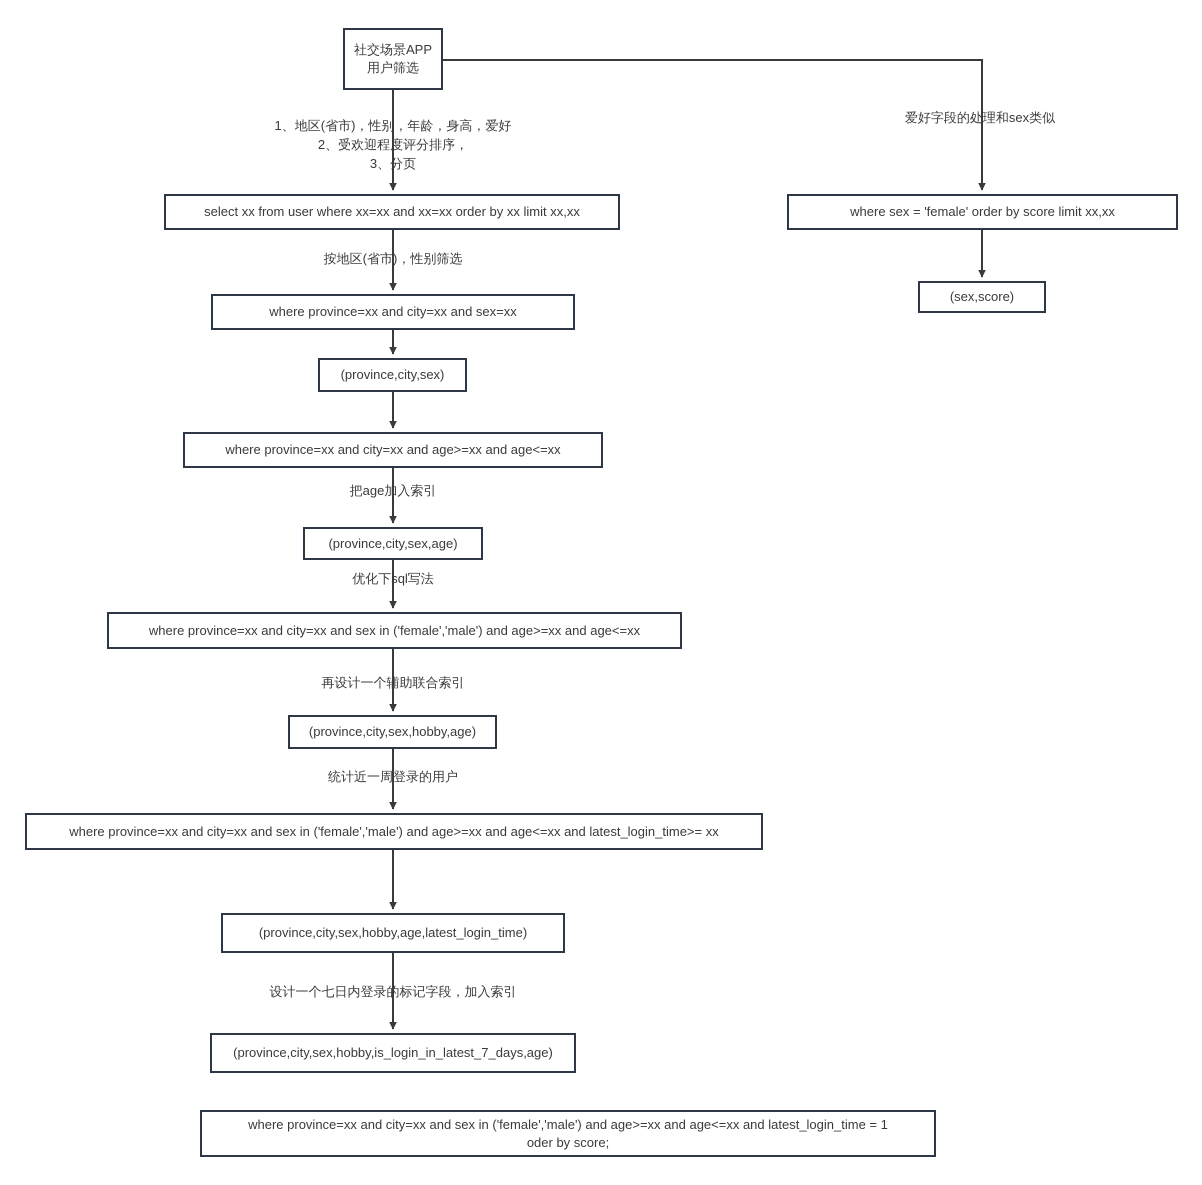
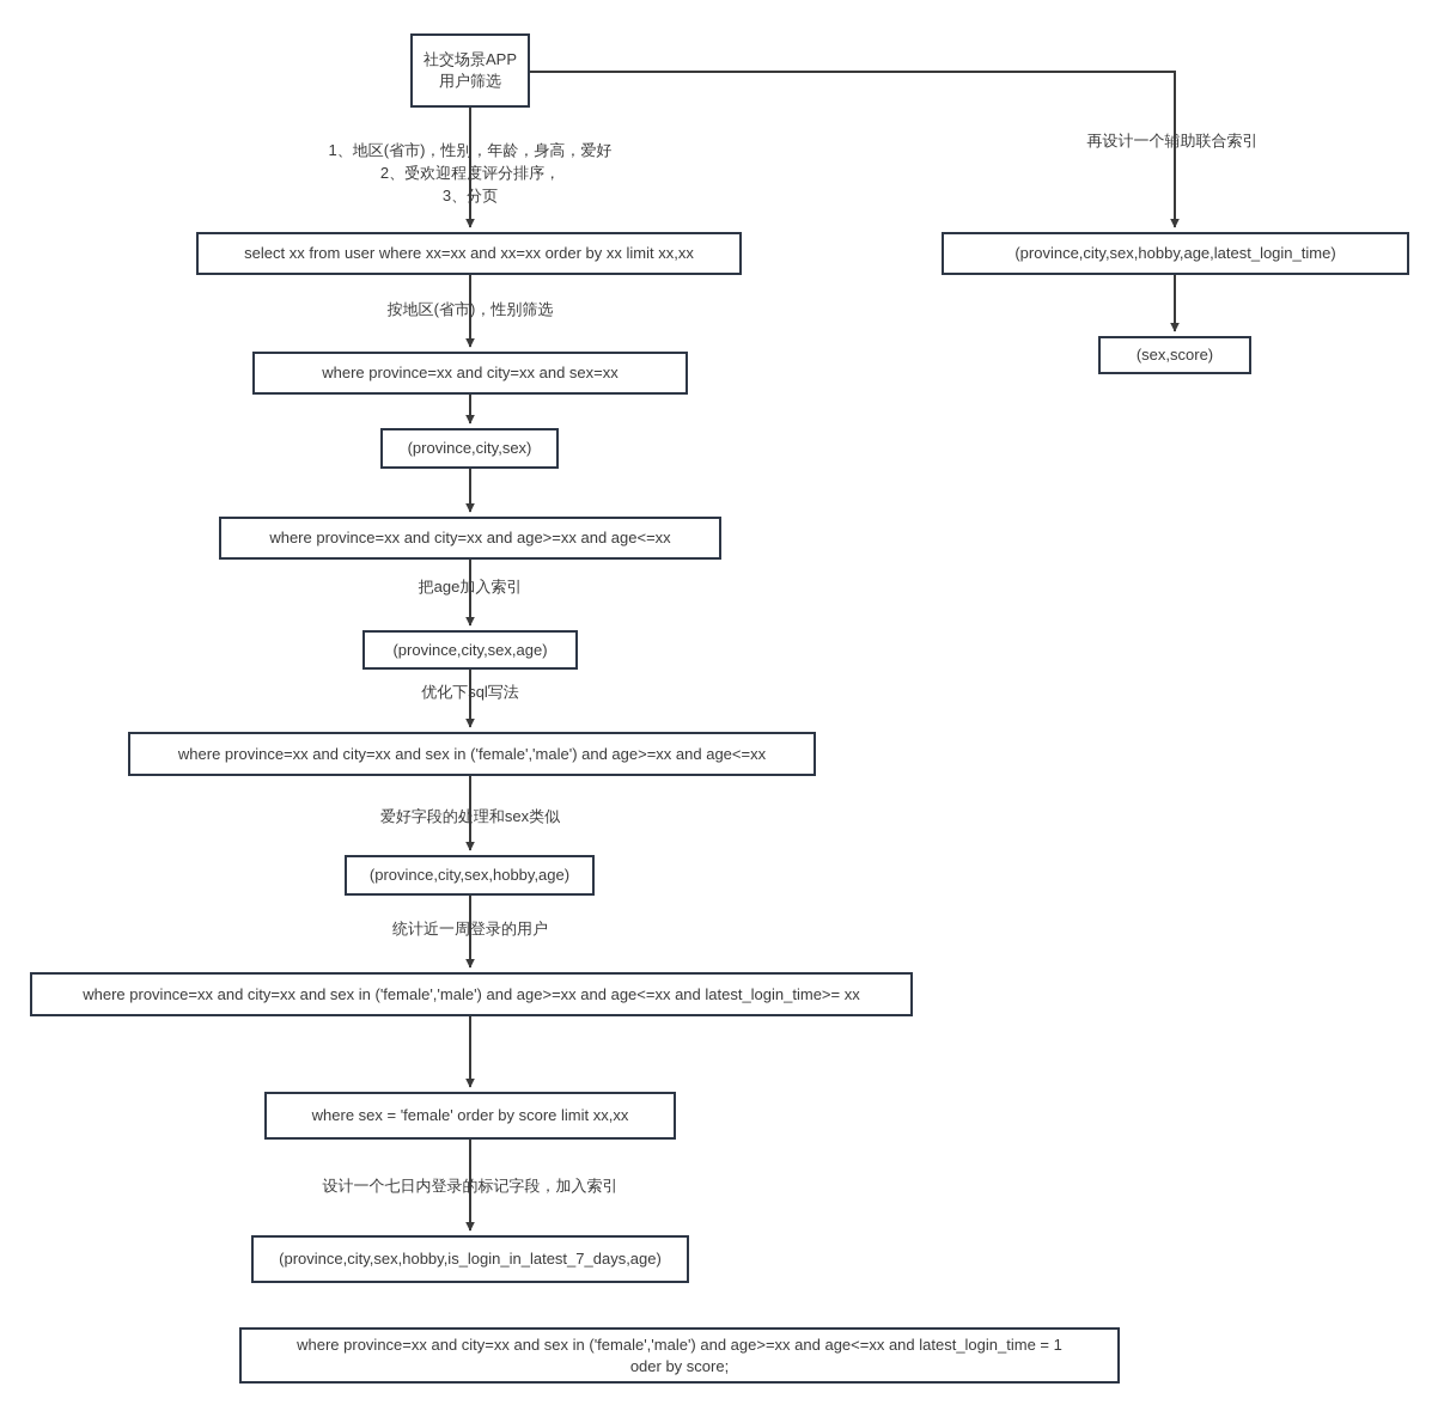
  社交场景APP
  用户筛选
  select xx from user where xx=xx and xx=xx order by xx limit xx,xx
- where sex = 'female' order by score limit xx,xx
+ (province,city,sex,hobby,age,latest_login_time)
  (sex,score)
  where province=xx and city=xx and sex=xx
  (province,city,sex)
  where province=xx and city=xx and age>=xx and age<=xx
  (province,city,sex,age)
  where province=xx and city=xx and sex in ('female','male') and age>=xx and age<=xx
  (province,city,sex,hobby,age)
  where province=xx and city=xx and sex in ('female','male') and age>=xx and age<=xx and latest_login_time>= xx
- (province,city,sex,hobby,age,latest_login_time)
+ where sex = 'female' order by score limit xx,xx
  (province,city,sex,hobby,is_login_in_latest_7_days,age)
  where province=xx and city=xx and sex in ('female','male') and age>=xx and age<=xx and latest_login_time = 1
  oder by score;
  1、地区(省市)，性别，年龄，身高，爱好
  2、受欢迎程度评分排序，
  3、分页
- 爱好字段的处理和sex类似
+ 再设计一个辅助联合索引
  按地区(省市)，性别筛选
  把age加入索引
  优化下sql写法
- 再设计一个辅助联合索引
+ 爱好字段的处理和sex类似
  统计近一周登录的用户
  设计一个七日内登录的标记字段，加入索引
